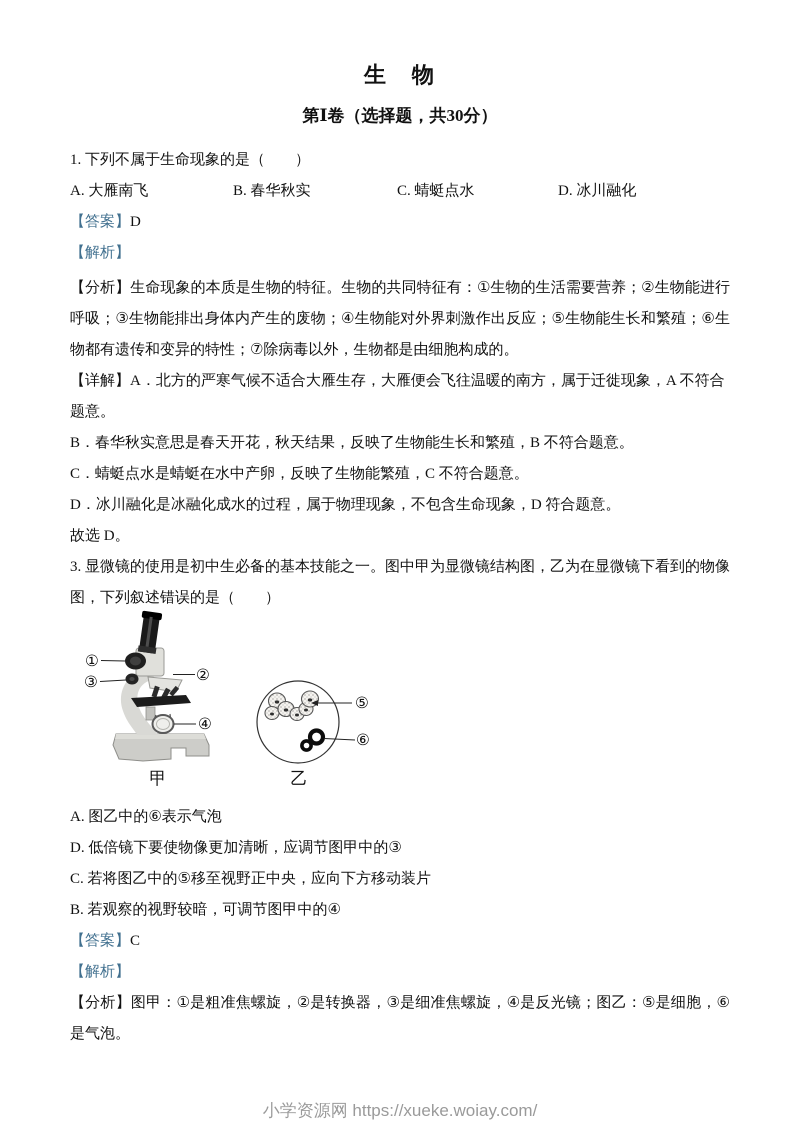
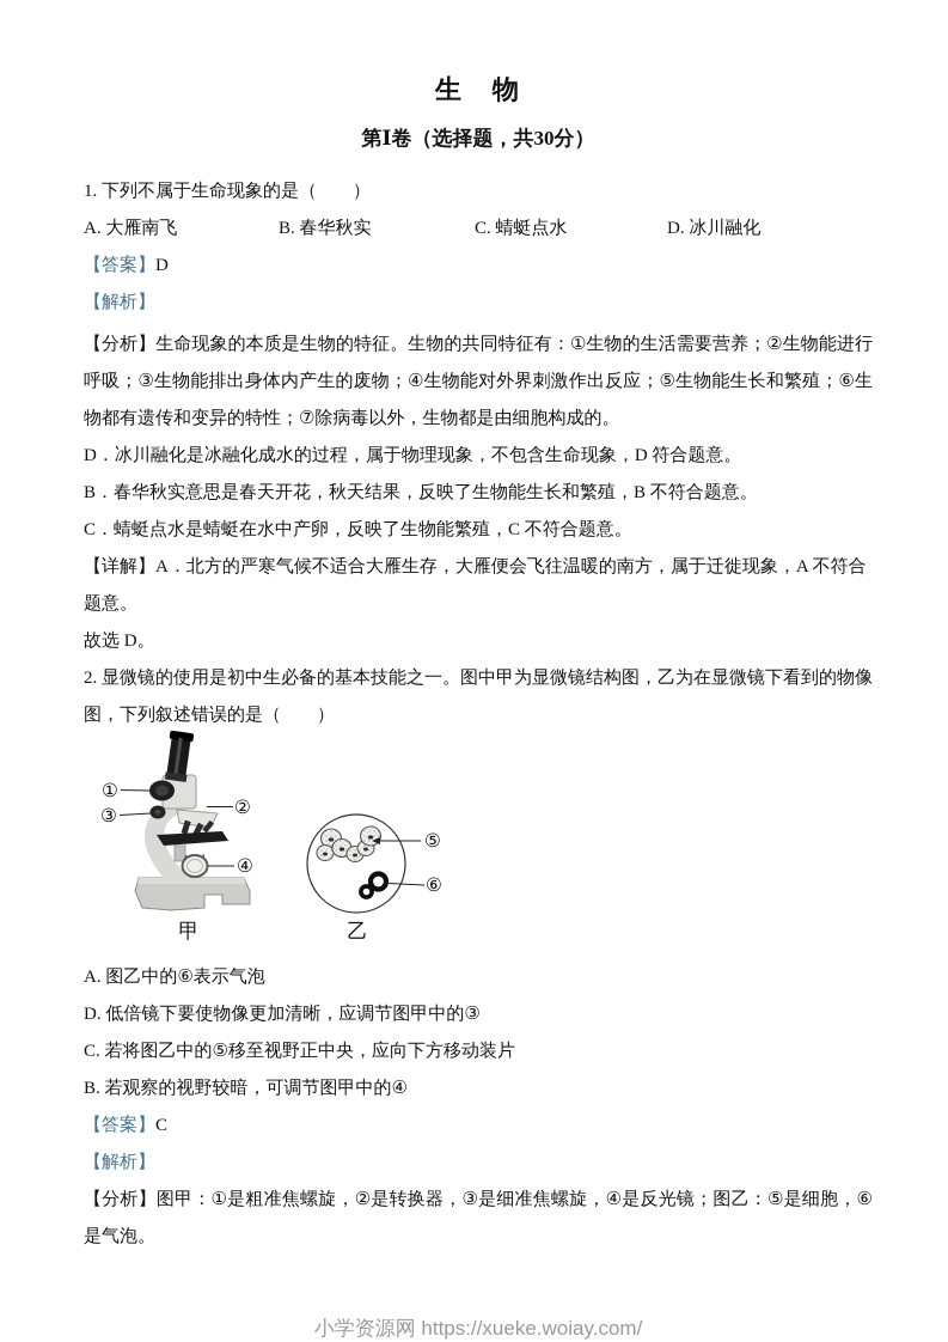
  生 物
  第Ⅰ卷（选择题，共30分）
  1. 下列不属于生命现象的是（ ）
  A. 大雁南飞
  B. 春华秋实
  C. 蜻蜓点水
  D. 冰川融化
  【答案】D
  【解析】
  【分析】生命现象的本质是生物的特征。生物的共同特征有：①生物的生活需要营养；②生物能进行呼吸；③生物能排出身体内产生的废物；④生物能对外界刺激作出反应；⑤生物能生长和繁殖；⑥生物都有遗传和变异的特性；⑦除病毒以外，生物都是由细胞构成的。
- 【详解】A．北方的严寒气候不适合大雁生存，大雁便会飞往温暖的南方，属于迁徙现象，A 不符合题意。
+ D．冰川融化是冰融化成水的过程，属于物理现象，不包含生命现象，D 符合题意。
  B．春华秋实意思是春天开花，秋天结果，反映了生物能生长和繁殖，B 不符合题意。
  C．蜻蜓点水是蜻蜓在水中产卵，反映了生物能繁殖，C 不符合题意。
- D．冰川融化是冰融化成水的过程，属于物理现象，不包含生命现象，D 符合题意。
+ 【详解】A．北方的严寒气候不适合大雁生存，大雁便会飞往温暖的南方，属于迁徙现象，A 不符合题意。
  故选 D。
- 3. 显微镜的使用是初中生必备的基本技能之一。图中甲为显微镜结构图，乙为在显微镜下看到的物像图，下列叙述错误的是（ ）
+ 2. 显微镜的使用是初中生必备的基本技能之一。图中甲为显微镜结构图，乙为在显微镜下看到的物像图，下列叙述错误的是（ ）
  ①
  ②
  ③
  ④
  甲
  ⑤
  ⑥
  乙
  A. 图乙中的⑥表示气泡
  D. 低倍镜下要使物像更加清晰，应调节图甲中的③
  C. 若将图乙中的⑤移至视野正中央，应向下方移动装片
  B. 若观察的视野较暗，可调节图甲中的④
  【答案】C
  【解析】
  【分析】图甲：①是粗准焦螺旋，②是转换器，③是细准焦螺旋，④是反光镜；图乙：⑤是细胞，⑥是气泡。
  小学资源网 https://xueke.woiay.com/
